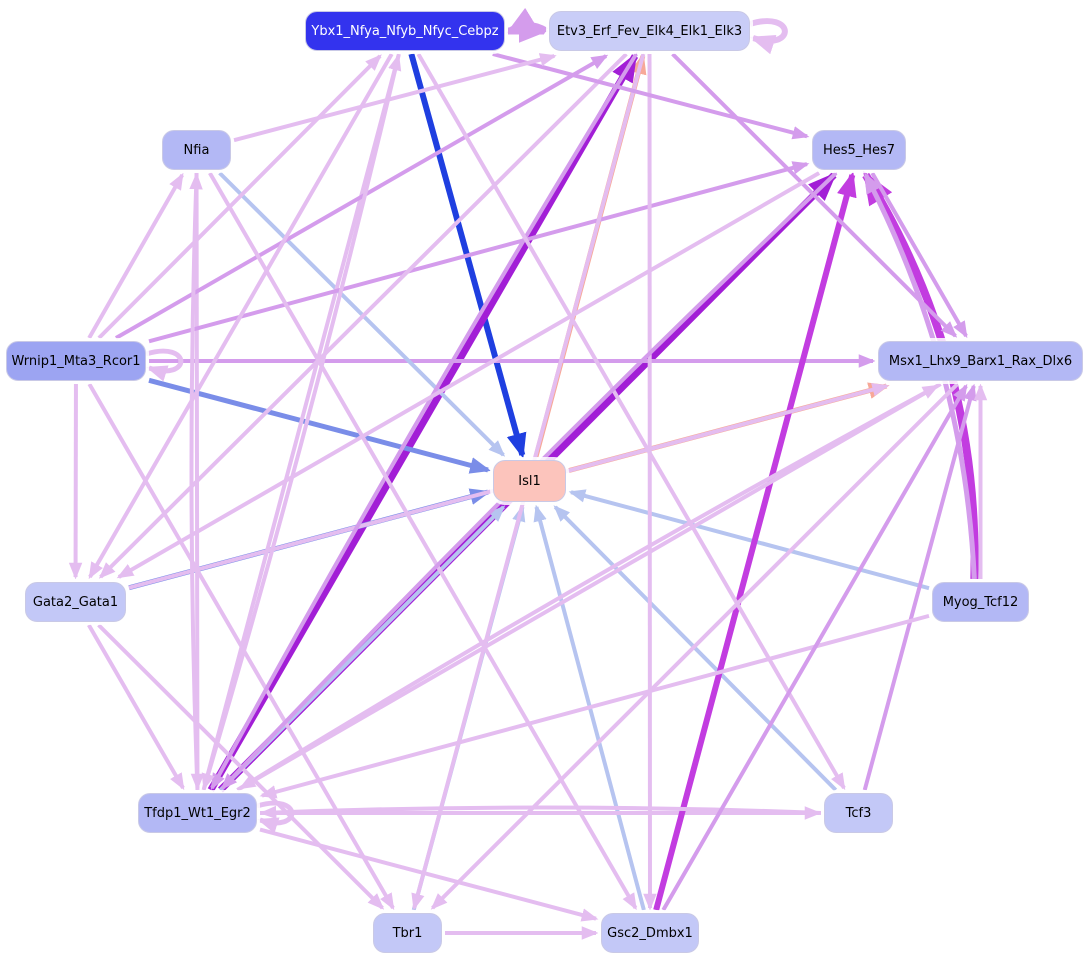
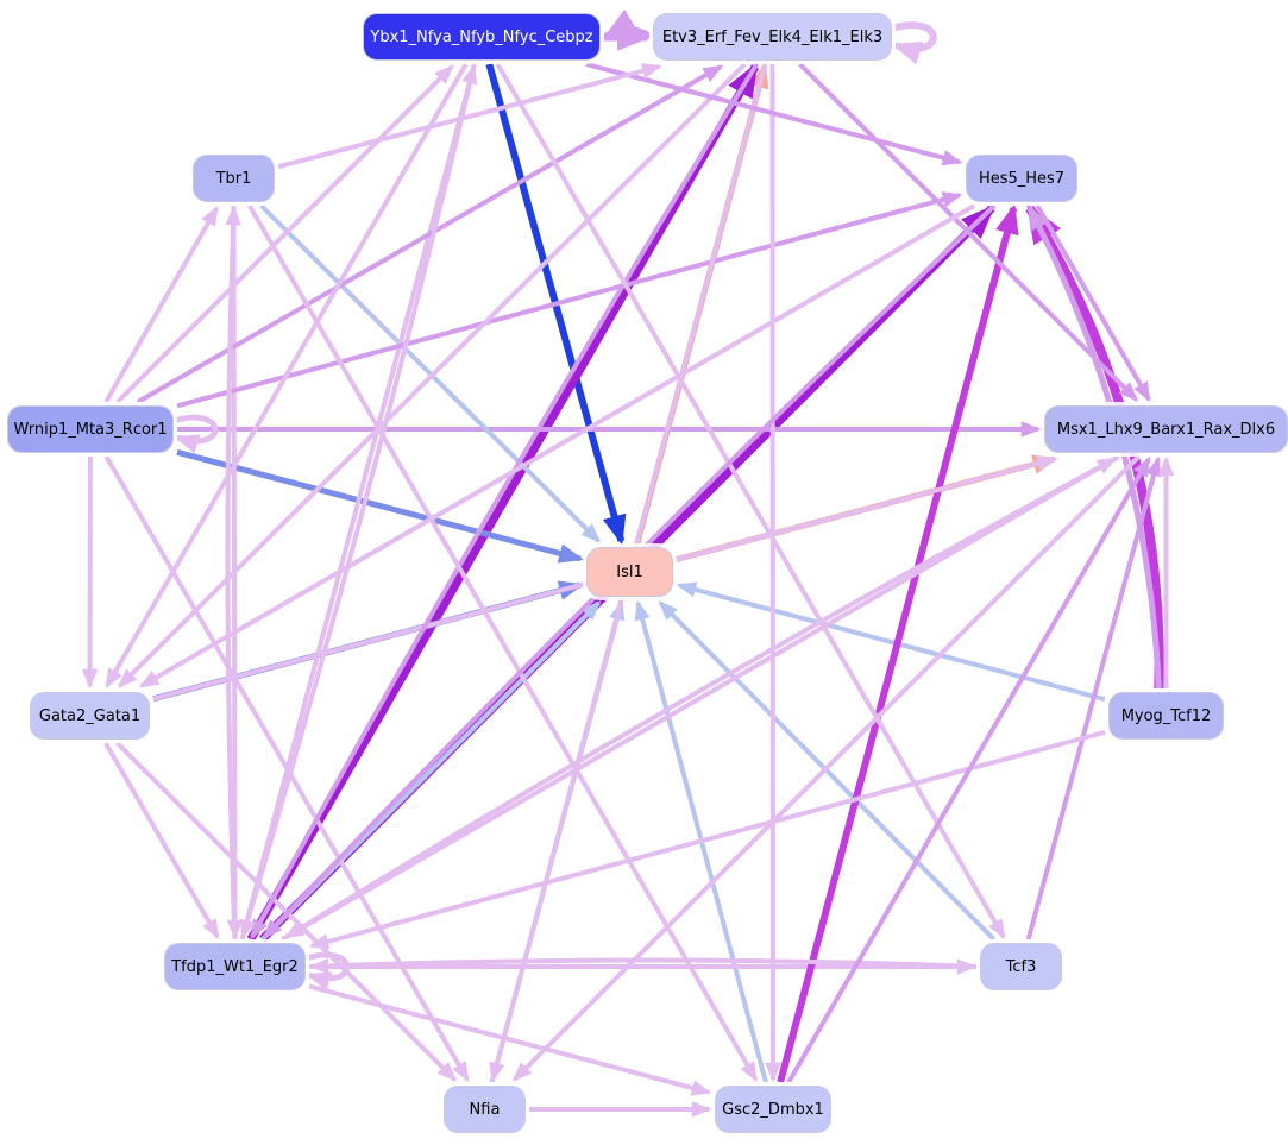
  Ybx1_Nfya_Nfyb_Nfyc_Cebpz
  Etv3_Erf_Fev_Elk4_Elk1_Elk3
- Nfia
+ Tbr1
  Hes5_Hes7
  Wrnip1_Mta3_Rcor1
  Msx1_Lhx9_Barx1_Rax_Dlx6
  Isl1
  Gata2_Gata1
  Myog_Tcf12
  Tfdp1_Wt1_Egr2
  Tcf3
- Tbr1
+ Nfia
  Gsc2_Dmbx1
